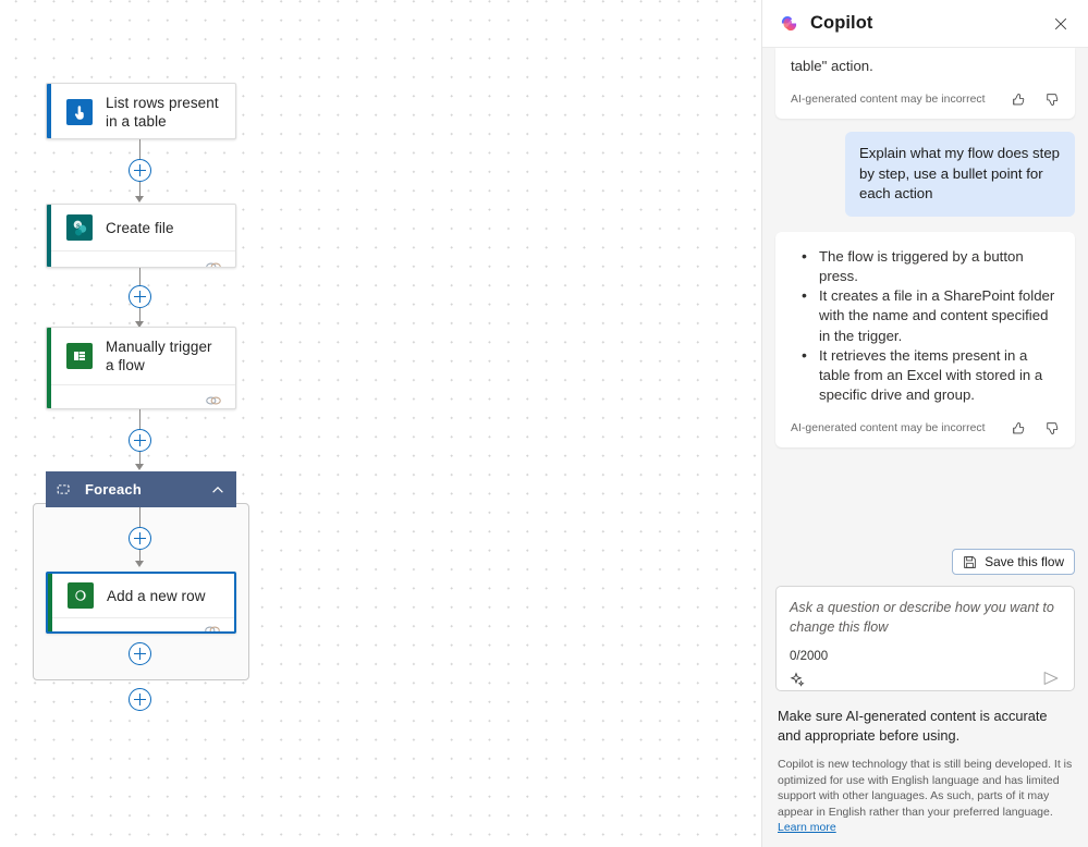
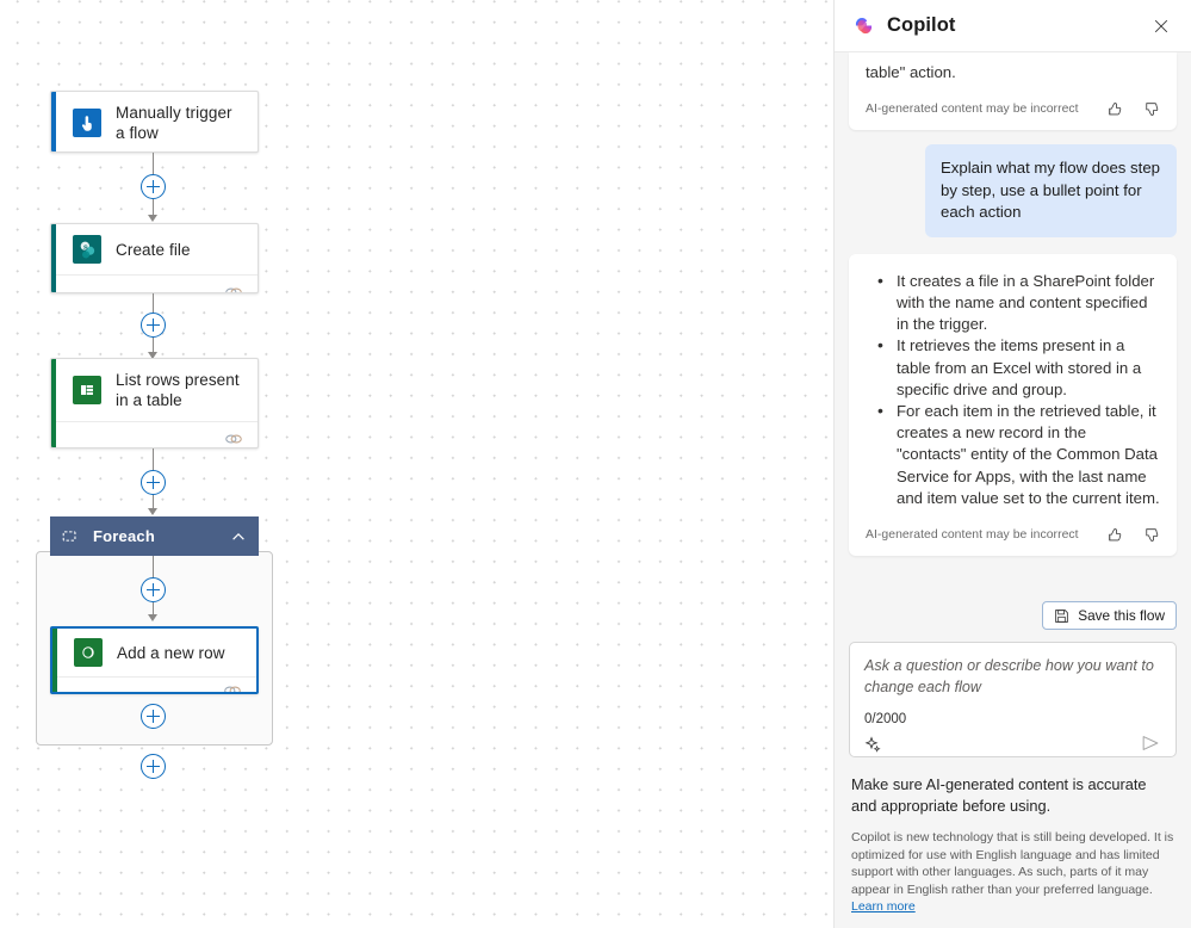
- List rows present in a table
+ Manually trigger a flow
  Create file
- Manually trigger a flow
+ List rows present in a table
  Foreach
  Add a new row
  Copilot
  table" action.
  AI-generated content may be incorrect
  Explain what my flow does step by step, use a bullet point for each action
- The flow is triggered by a button press.
  It creates a file in a SharePoint folder with the name and content specified in the trigger.
  It retrieves the items present in a table from an Excel with stored in a specific drive and group.
+ For each item in the retrieved table, it creates a new record in the "contacts" entity of the Common Data Service for Apps, with the last name and item value set to the current item.
  AI-generated content may be incorrect
  Save this flow
- Ask a question or describe how you want to change this flow
+ Ask a question or describe how you want to change each flow
  0/2000
  Make sure AI-generated content is accurate and appropriate before using.
  Copilot is new technology that is still being developed. It is optimized for use with English language and has limited support with other languages. As such, parts of it may appear in English rather than your preferred language. Learn more
